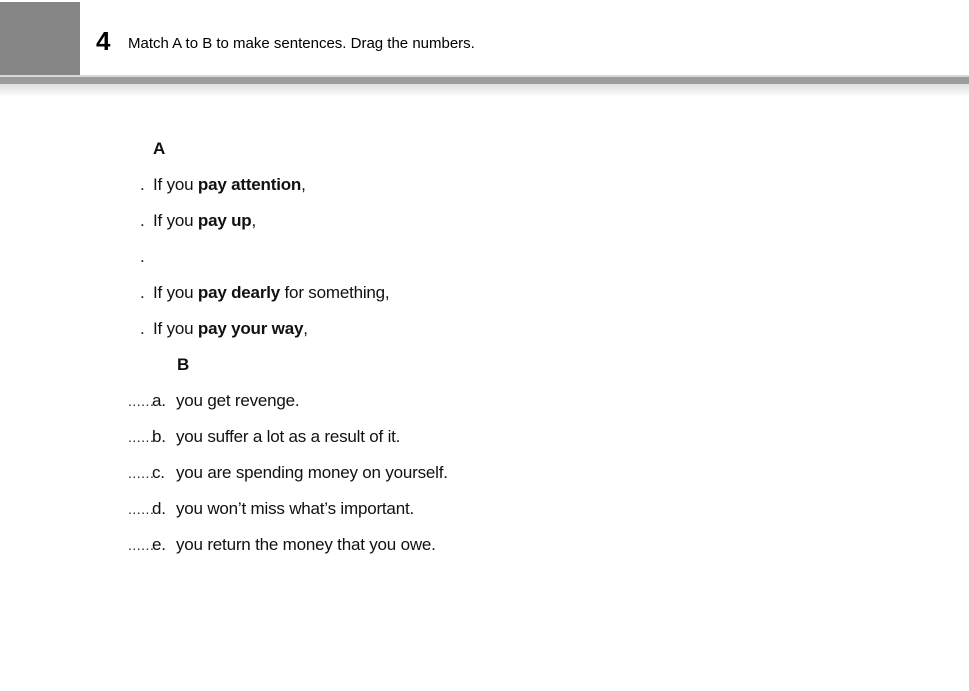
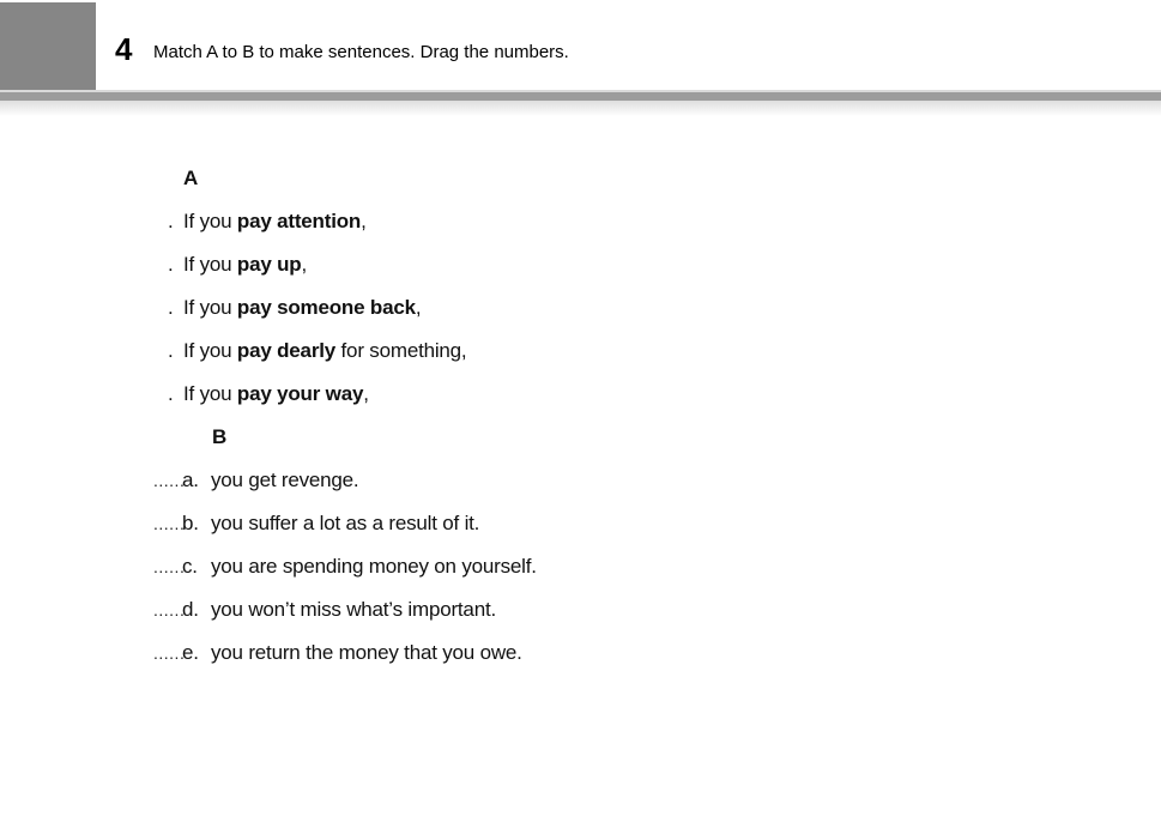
  4
  Match A to B to make sentences. Drag the numbers.
  A
  .
  If you pay attention,
  .
  If you pay up,
  .
+ If you pay someone back,
  .
  If you pay dearly for something,
  .
  If you pay your way,
  B
  ......
  a.
  you get revenge.
  ......
  b.
  you suffer a lot as a result of it.
  ......
  c.
  you are spending money on yourself.
  ......
  d.
  you won’t miss what’s important.
  ......
  e.
  you return the money that you owe.
